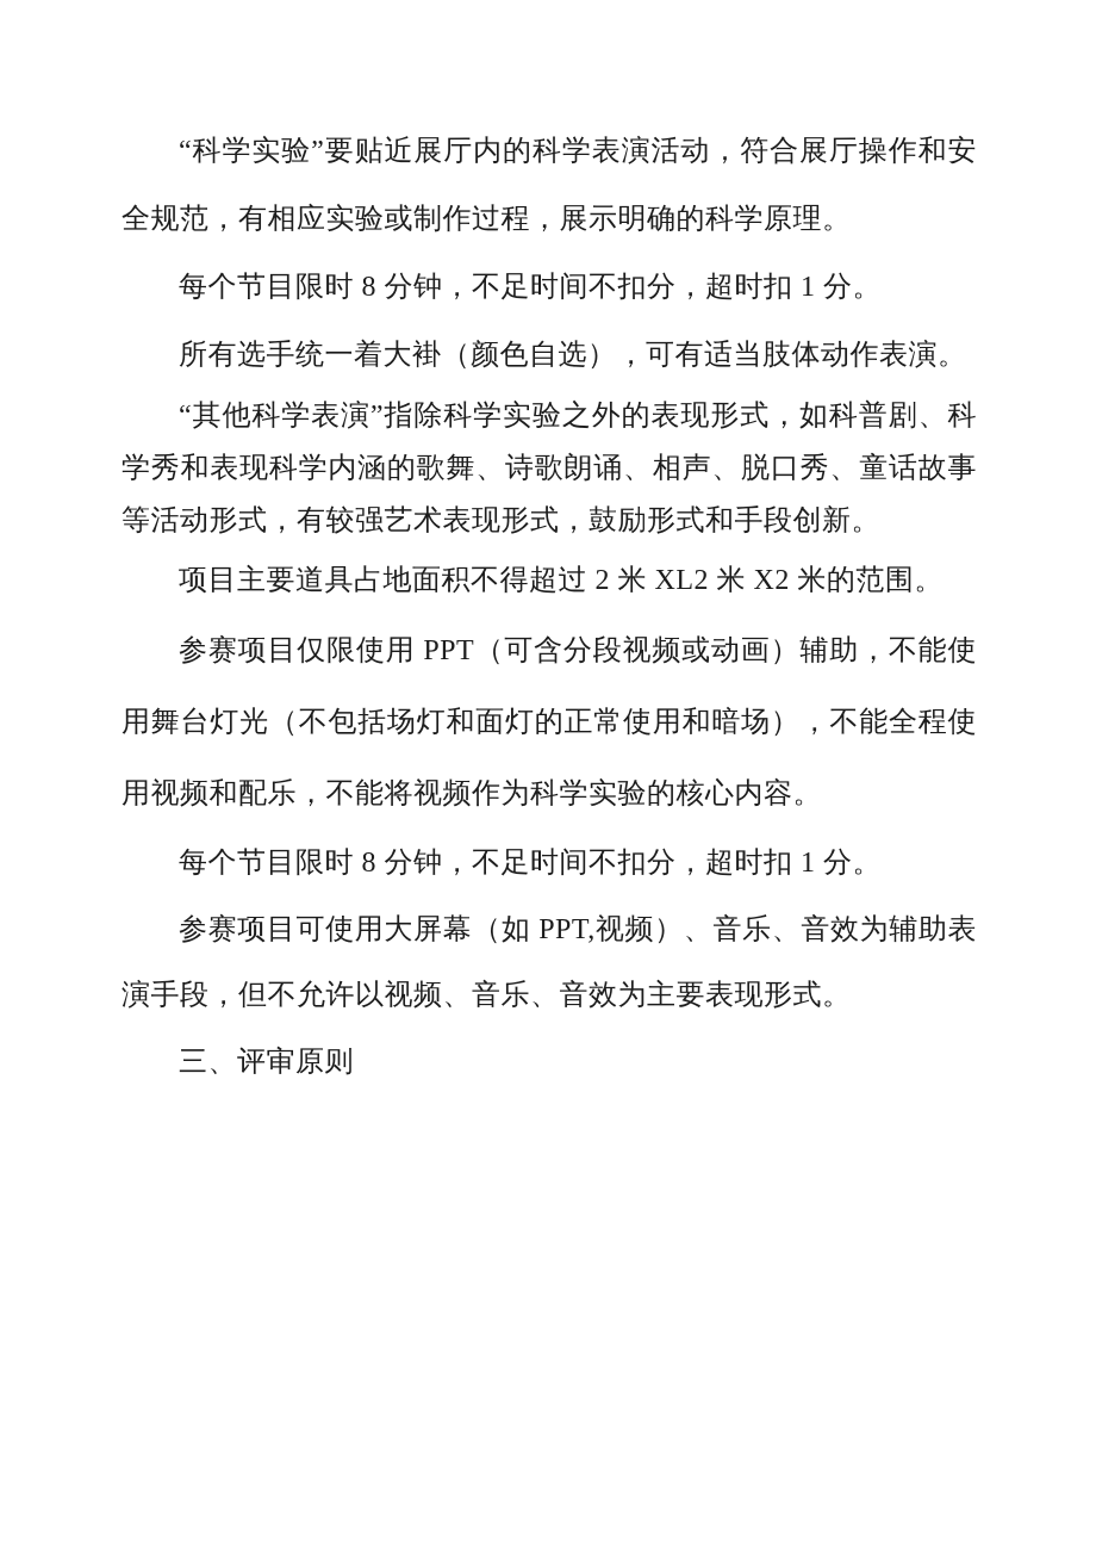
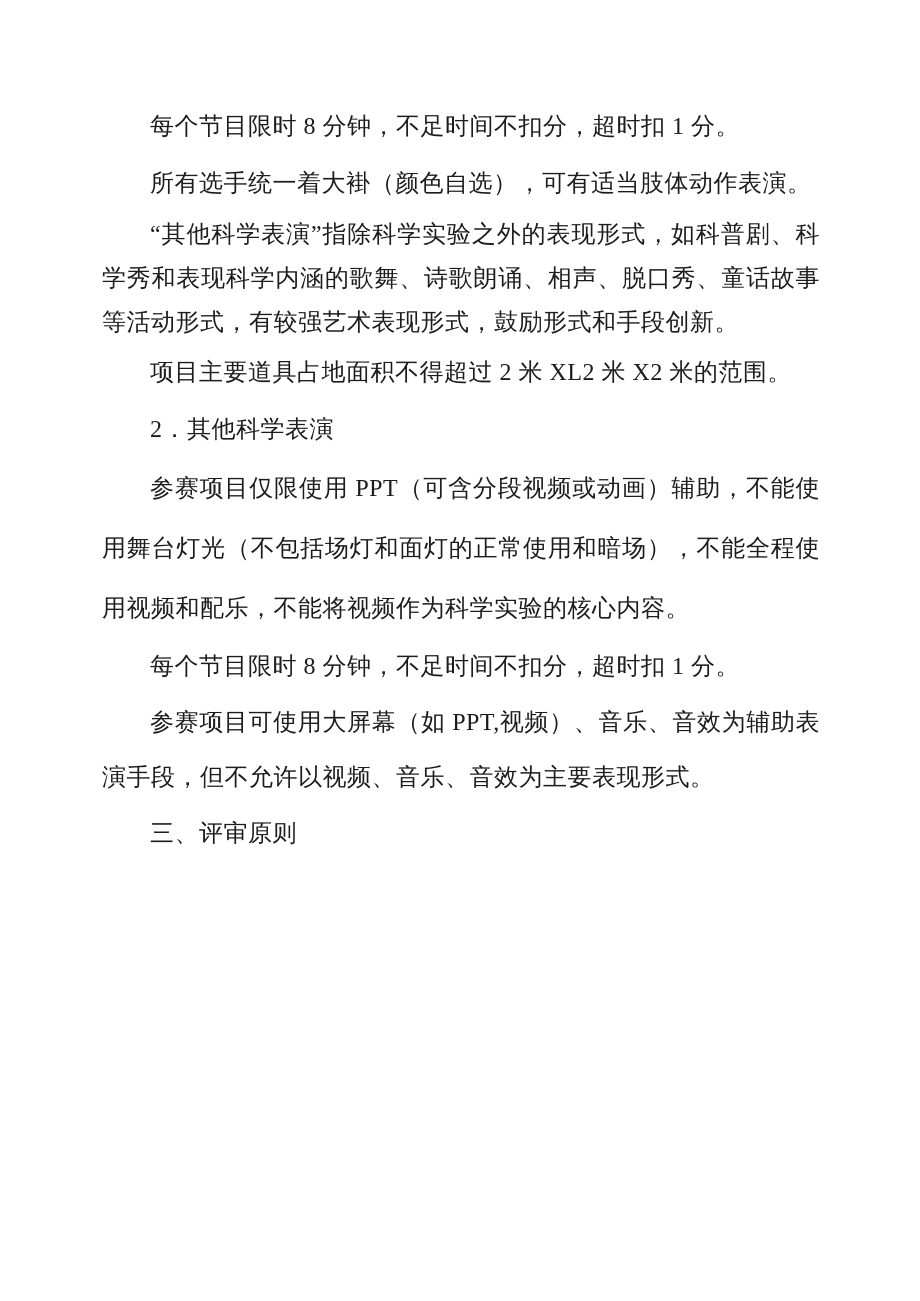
- “科学实验”要贴近展厅内的科学表演活动，符合展厅操作和安全规范，有相应实验或制作过程，展示明确的科学原理。
  每个节目限时 8 分钟，不足时间不扣分，超时扣 1 分。
  所有选手统一着大褂（颜色自选），可有适当肢体动作表演。
  “其他科学表演”指除科学实验之外的表现形式，如科普剧、科学秀和表现科学内涵的歌舞、诗歌朗诵、相声、脱口秀、童话故事等活动形式，有较强艺术表现形式，鼓励形式和手段创新。
  项目主要道具占地面积不得超过 2 米 XL2 米 X2 米的范围。
+ 2．其他科学表演
  参赛项目仅限使用 PPT（可含分段视频或动画）辅助，不能使用舞台灯光（不包括场灯和面灯的正常使用和暗场），不能全程使用视频和配乐，不能将视频作为科学实验的核心内容。
  每个节目限时 8 分钟，不足时间不扣分，超时扣 1 分。
  参赛项目可使用大屏幕（如 PPT,视频）、音乐、音效为辅助表演手段，但不允许以视频、音乐、音效为主要表现形式。
  三、评审原则
